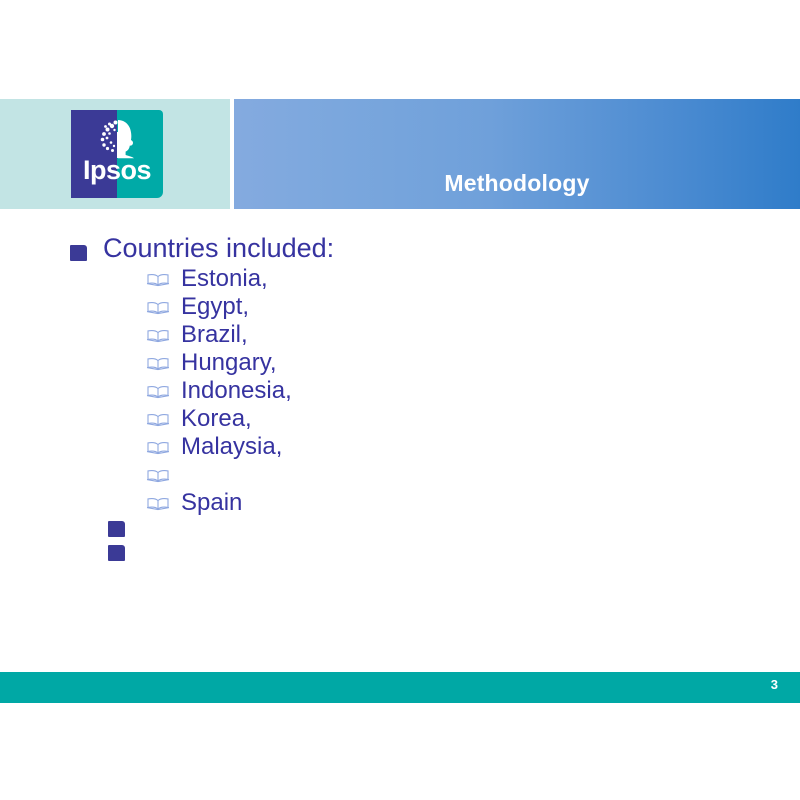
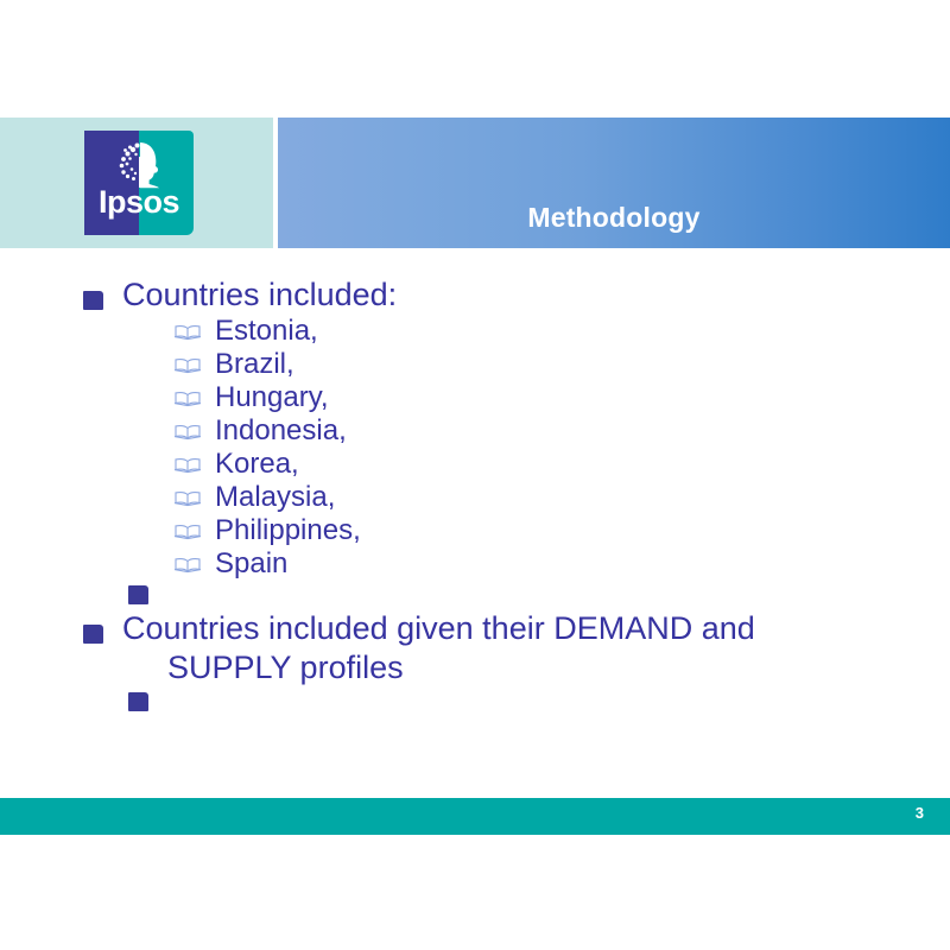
  Methodology
  Ipsos
  Countries included:
  Estonia,
- Egypt,
  Brazil,
  Hungary,
  Indonesia,
  Korea,
  Malaysia,
+ Philippines,
  Spain
+ Countries included given their DEMAND and
+ SUPPLY profiles
  3
